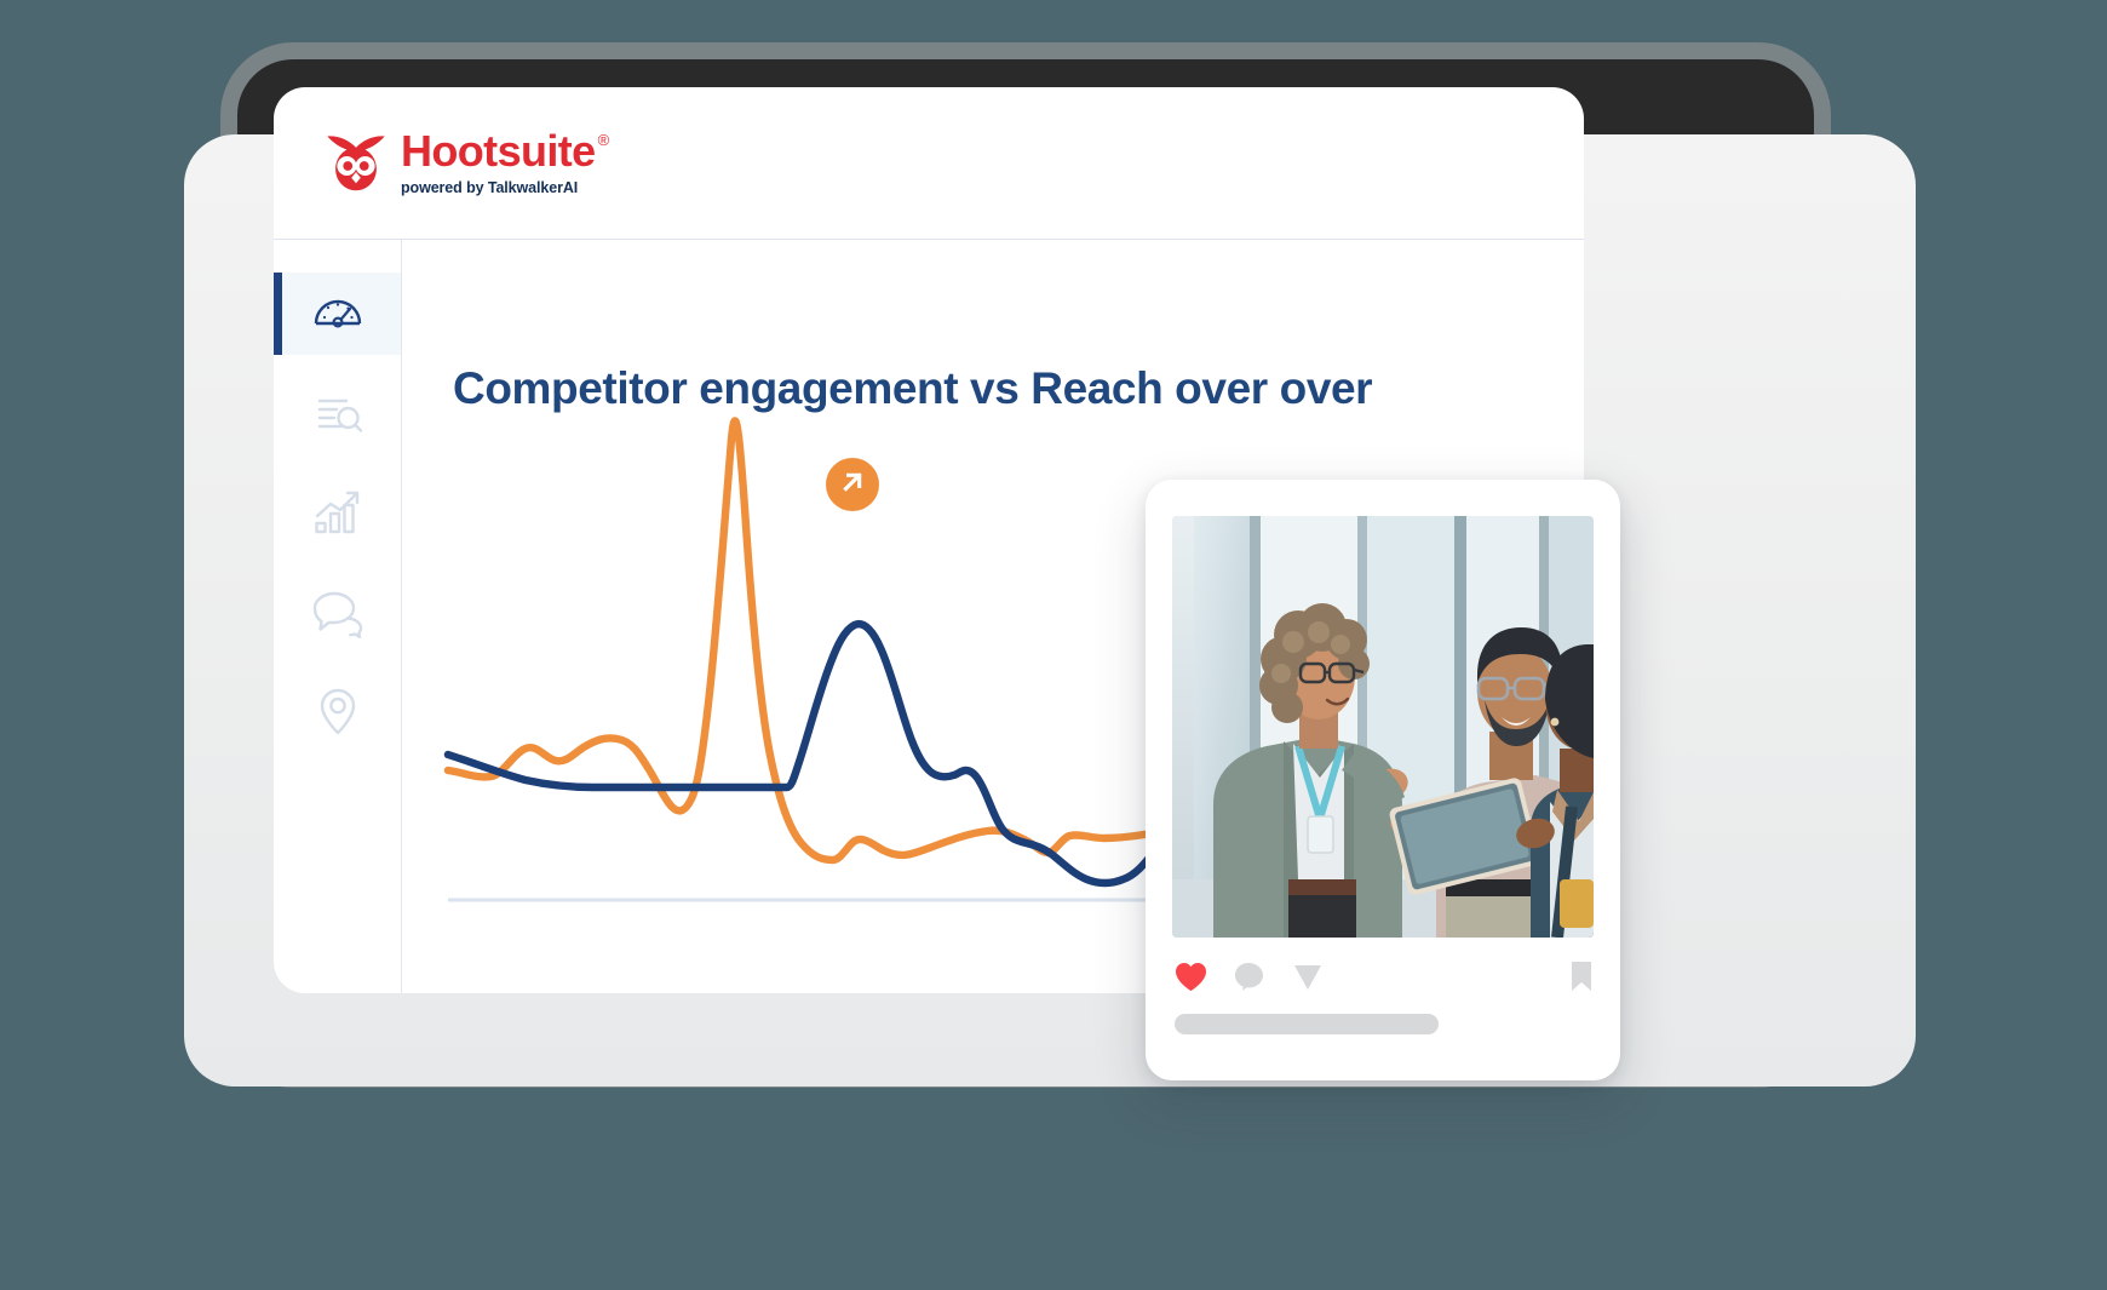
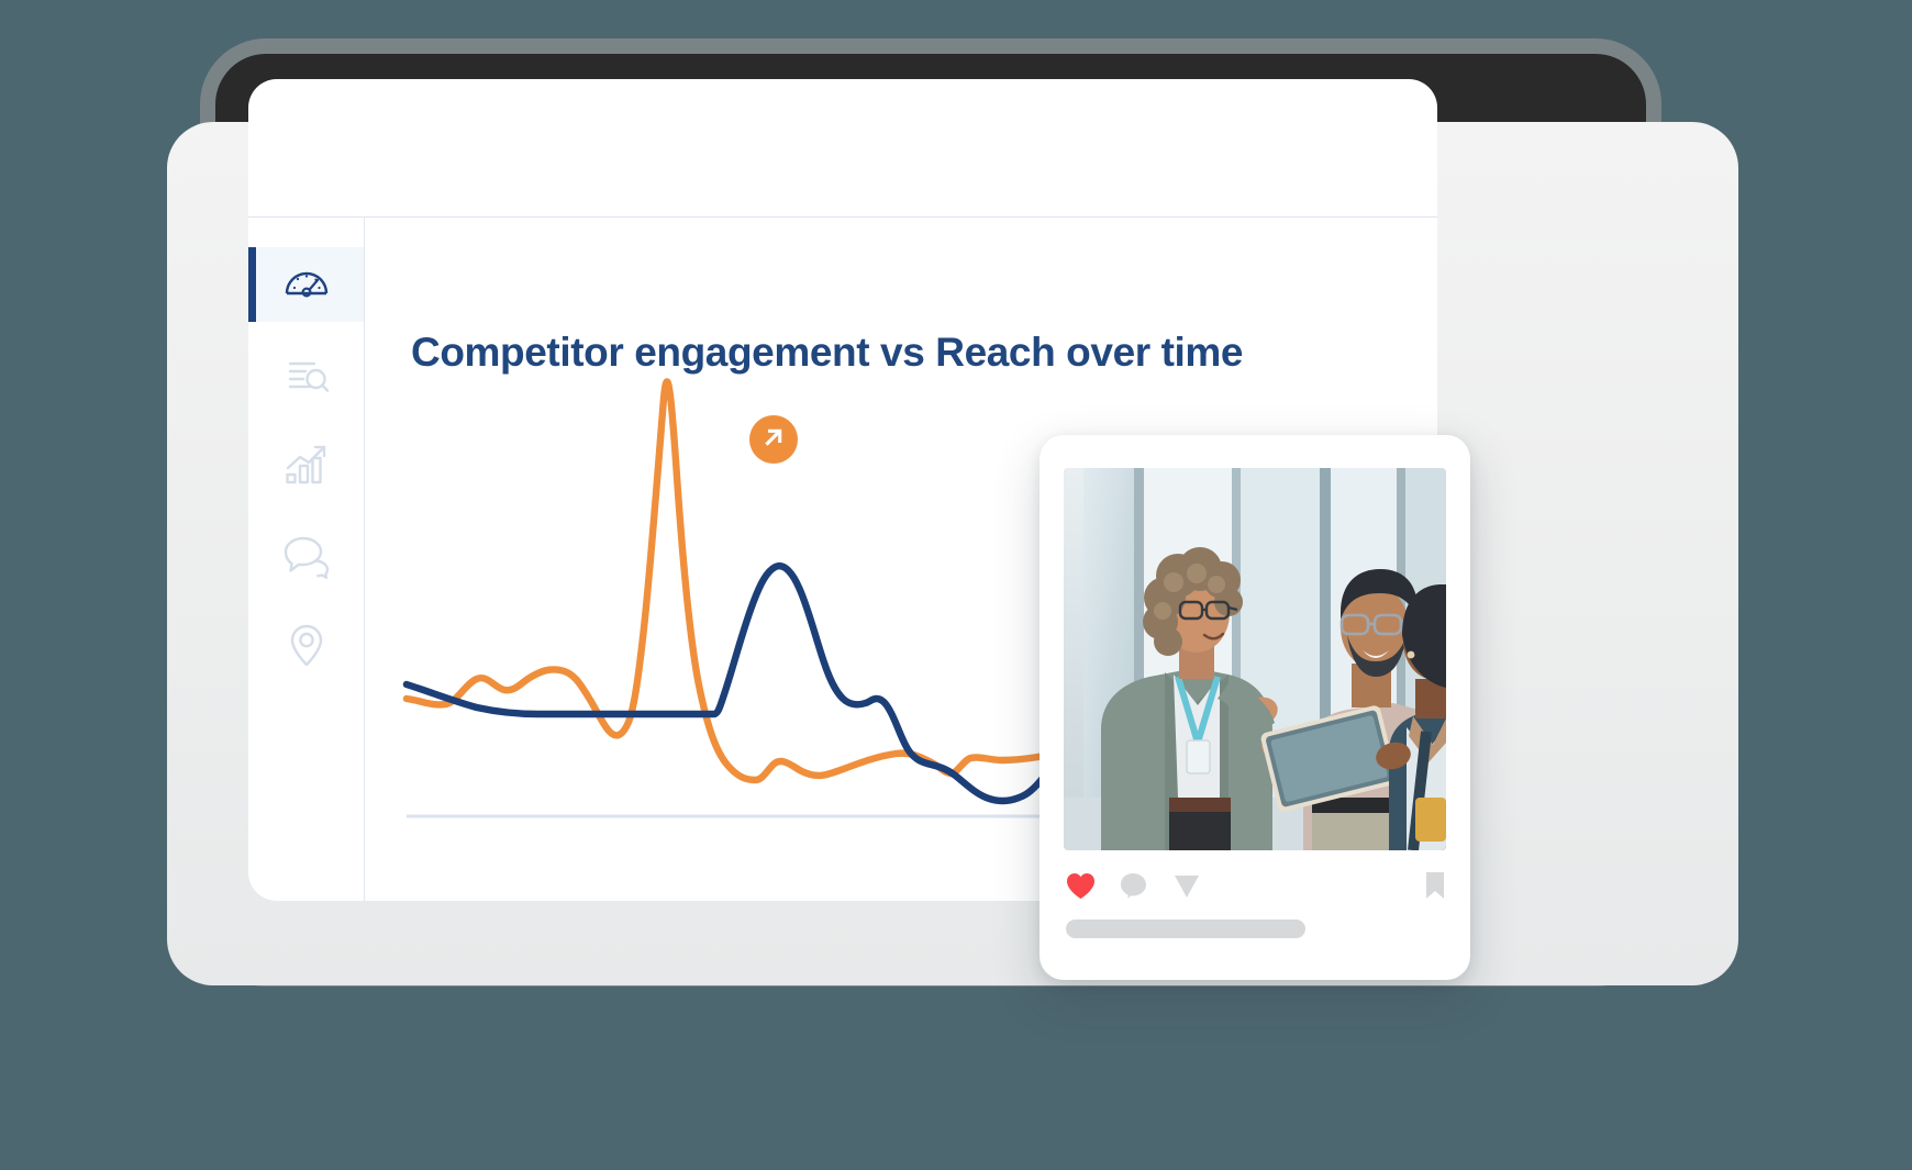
- Hootsuite
- ®
- powered by TalkwalkerAI
- Competitor engagement vs Reach over over
+ Competitor engagement vs Reach over time
